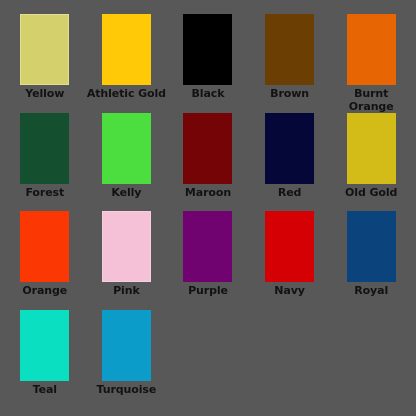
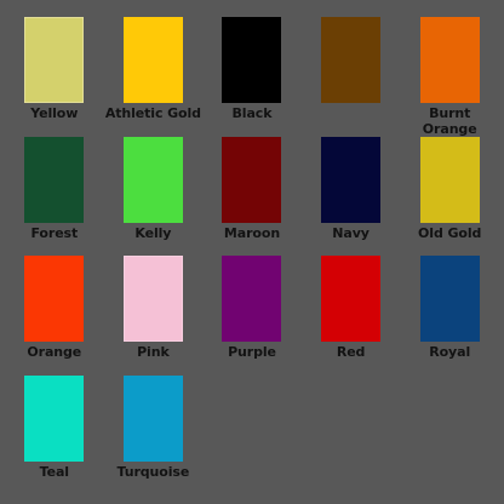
  Yellow
  Athletic Gold
  Black
- Brown
  Burnt Orange
  Forest
  Kelly
  Maroon
- Red
+ Navy
  Old Gold
  Orange
  Pink
  Purple
- Navy
+ Red
  Royal
  Teal
  Turquoise
